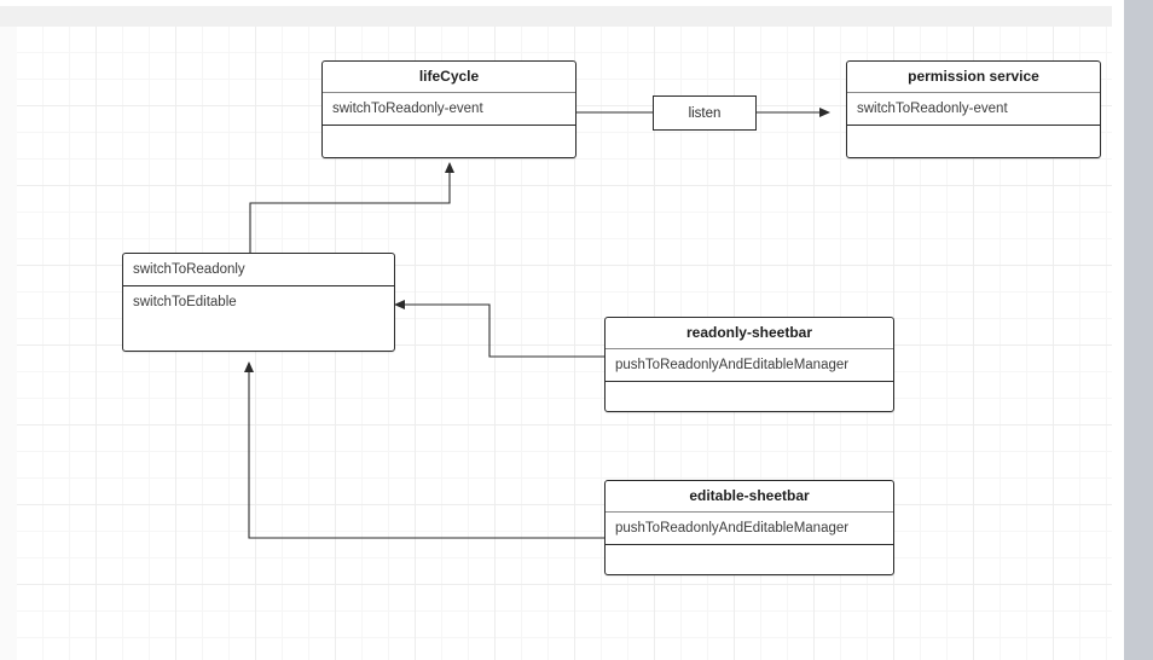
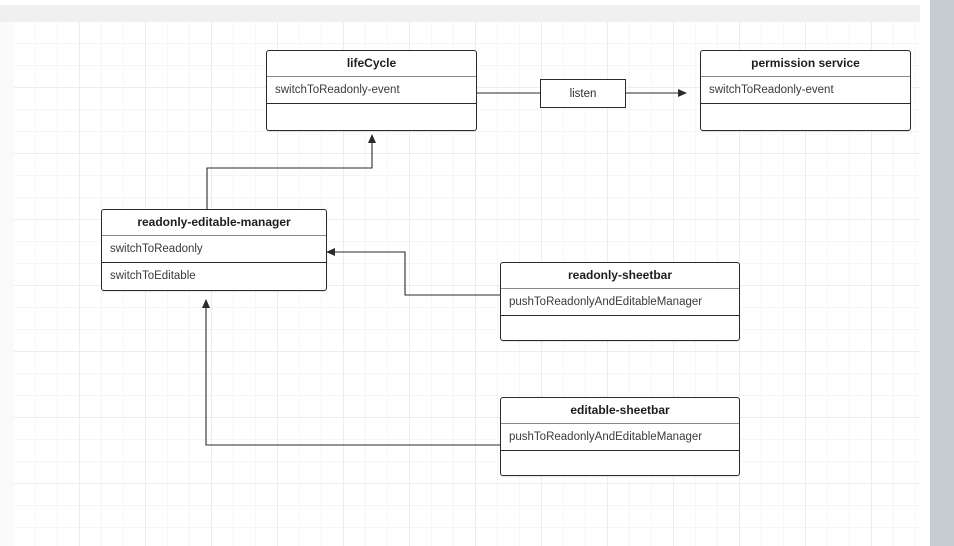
  lifeCycle
  switchToReadonly-event
  permission service
  switchToReadonly-event
  listen
+ readonly-editable-manager
  switchToReadonly
  switchToEditable
  readonly-sheetbar
  pushToReadonlyAndEditableManager
  editable-sheetbar
  pushToReadonlyAndEditableManager
